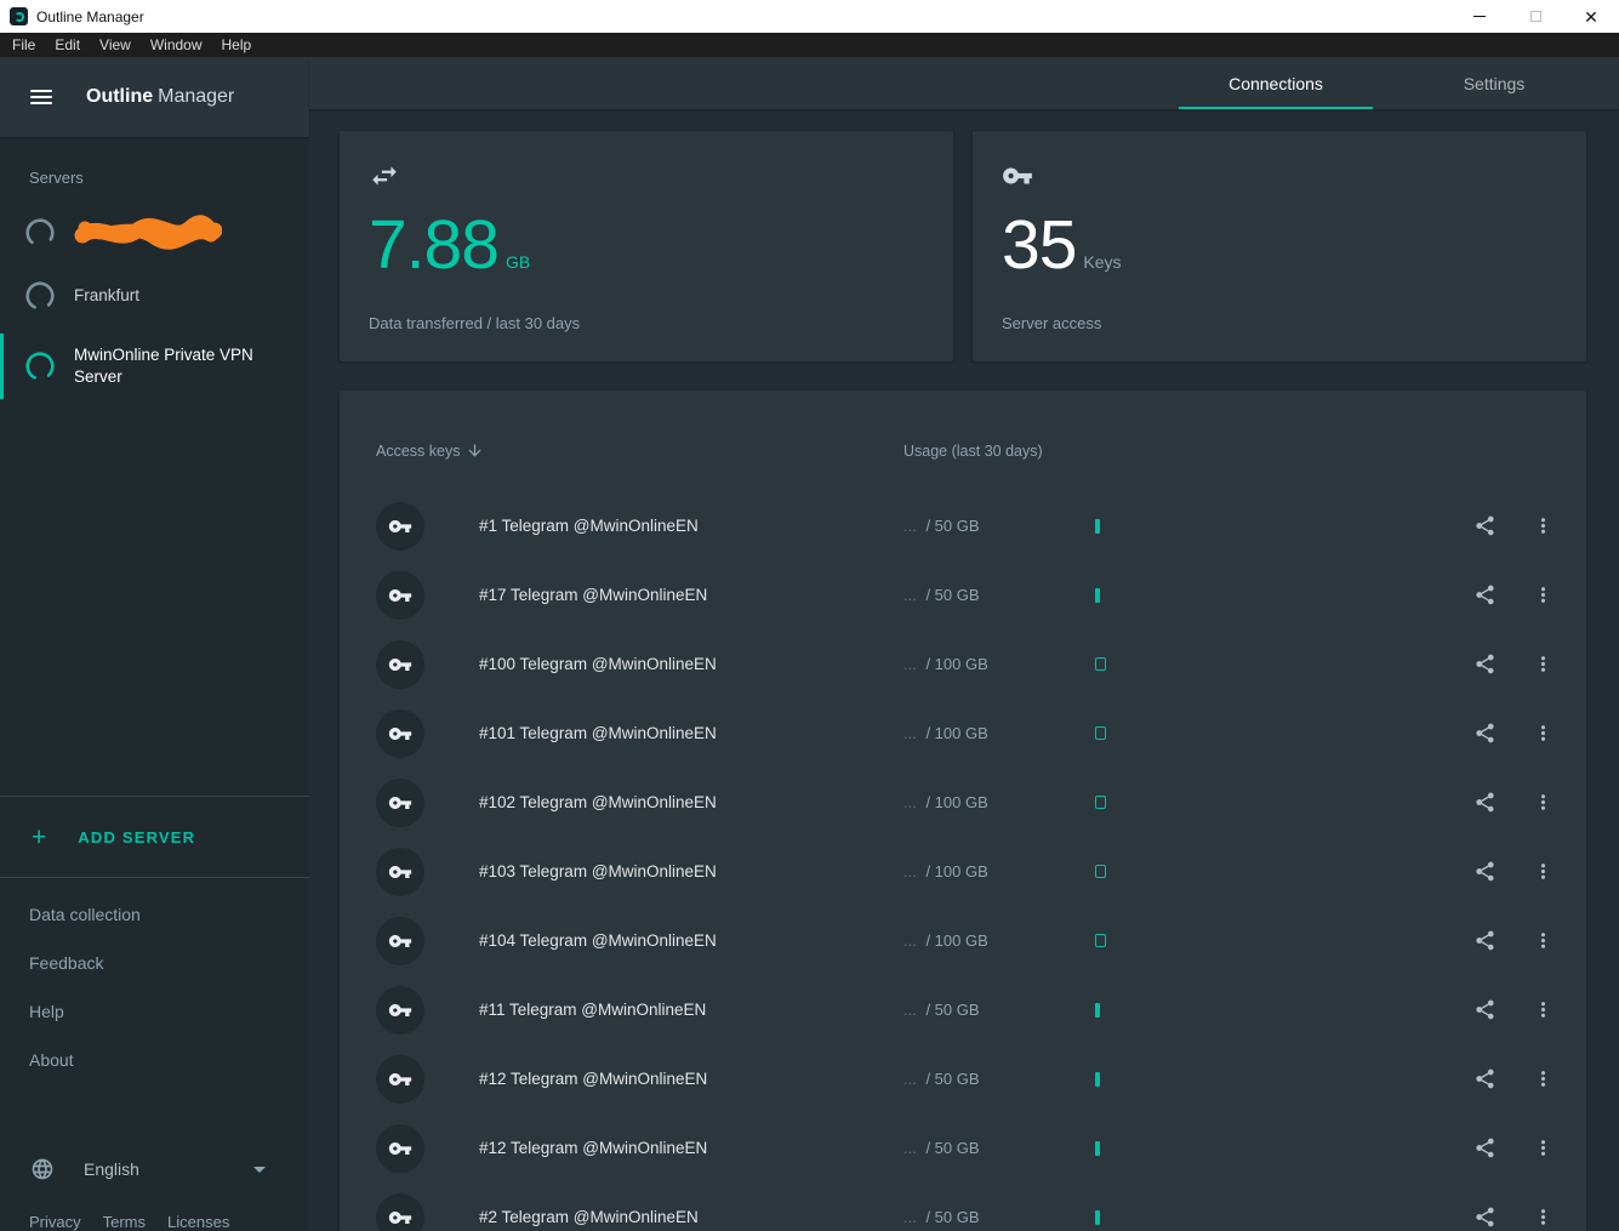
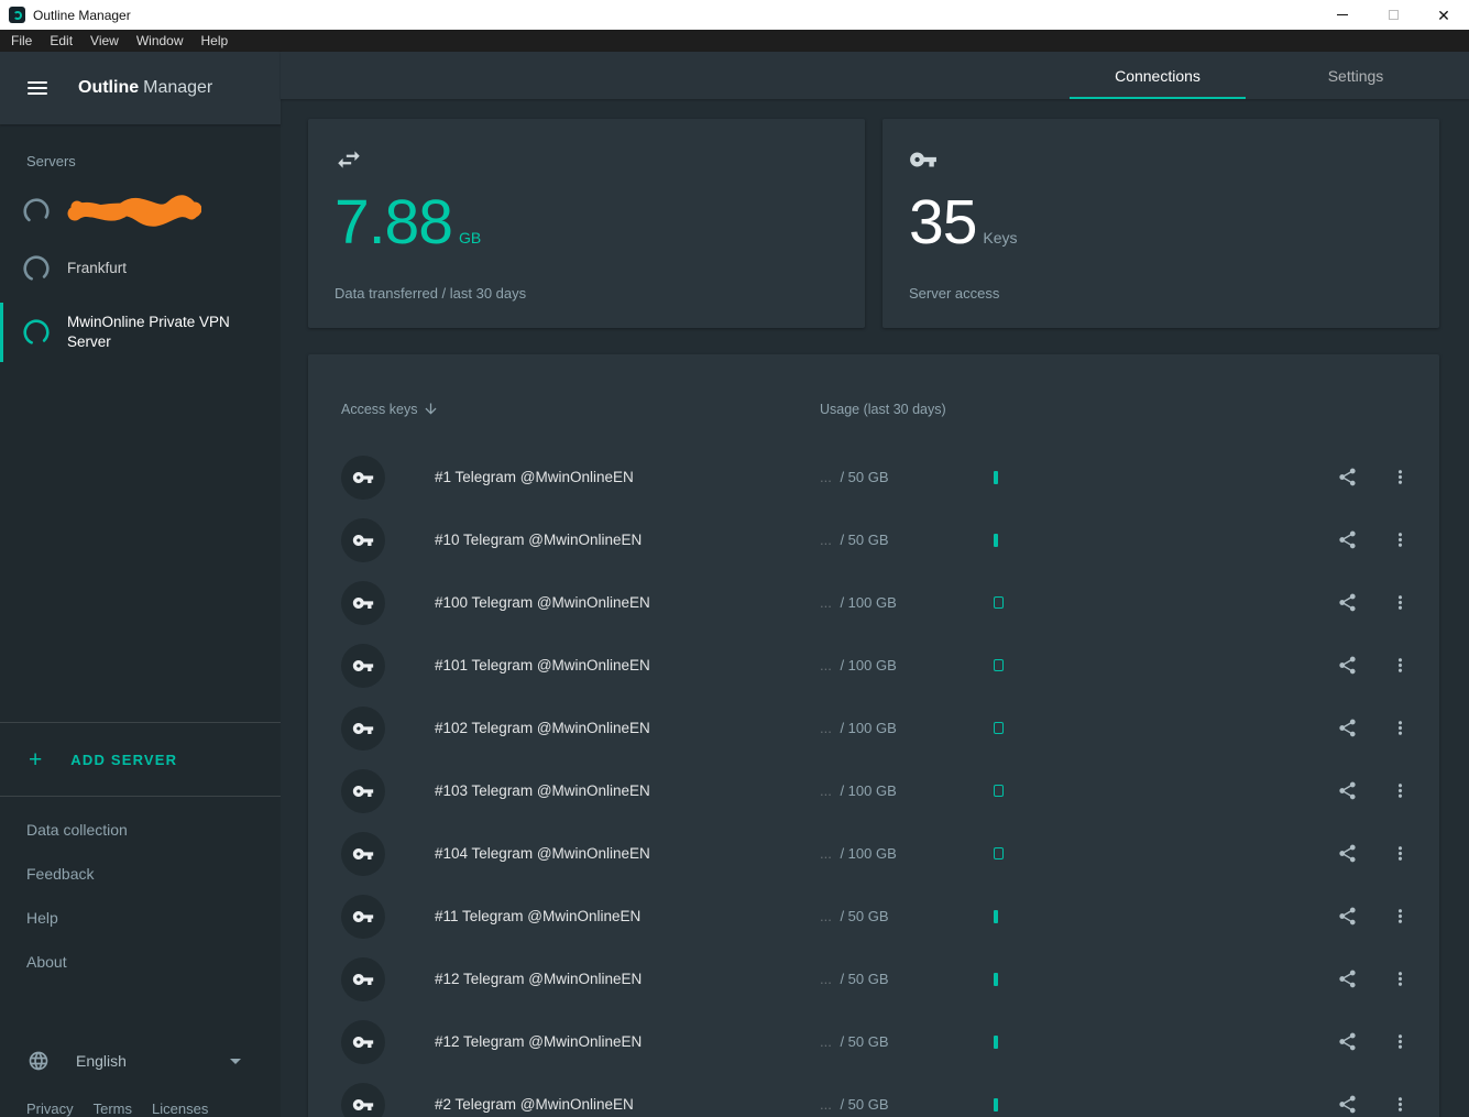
  Outline Manager
  ✕
  File
  Edit
  View
  Window
  Help
  Outline Manager
  Servers
  Frankfurt
  MwinOnline Private VPN Server
  +
  ADD SERVER
  Data collection
  Feedback
  Help
  About
  English
  Privacy
  Terms
  Licenses
  Connections
  Settings
  7.88
  GB
  Data transferred / last 30 days
  35
  Keys
  Server access
  Access keys
  Usage (last 30 days)
  #1 Telegram @MwinOnlineEN
  ... / 50 GB
- #17 Telegram @MwinOnlineEN
+ #10 Telegram @MwinOnlineEN
  ... / 50 GB
  #100 Telegram @MwinOnlineEN
  ... / 100 GB
  #101 Telegram @MwinOnlineEN
  ... / 100 GB
  #102 Telegram @MwinOnlineEN
  ... / 100 GB
  #103 Telegram @MwinOnlineEN
  ... / 100 GB
  #104 Telegram @MwinOnlineEN
  ... / 100 GB
  #11 Telegram @MwinOnlineEN
  ... / 50 GB
  #12 Telegram @MwinOnlineEN
  ... / 50 GB
  #12 Telegram @MwinOnlineEN
  ... / 50 GB
  #2 Telegram @MwinOnlineEN
  ... / 50 GB
